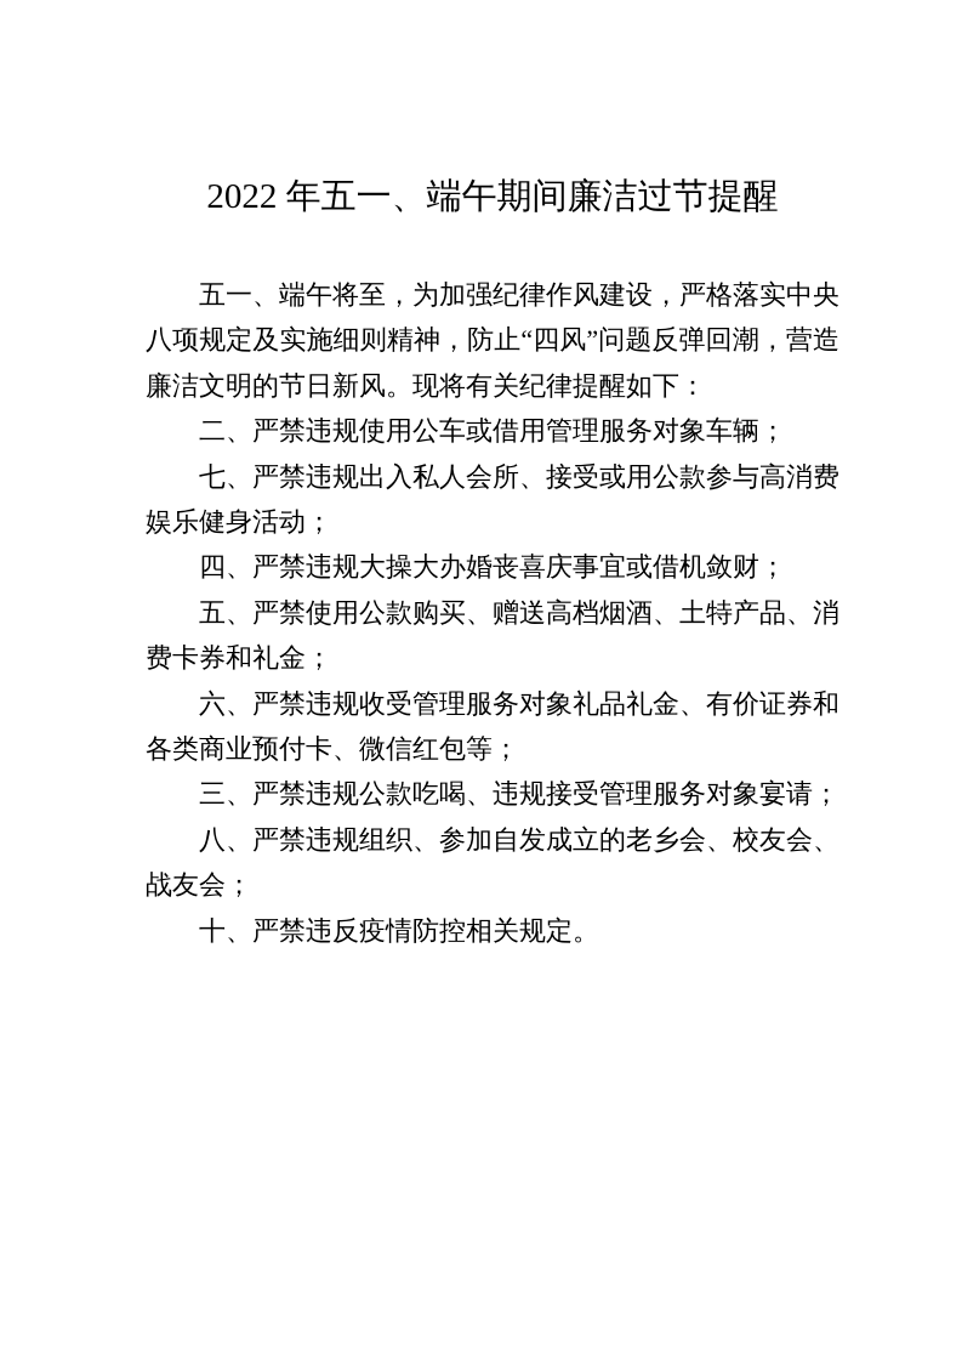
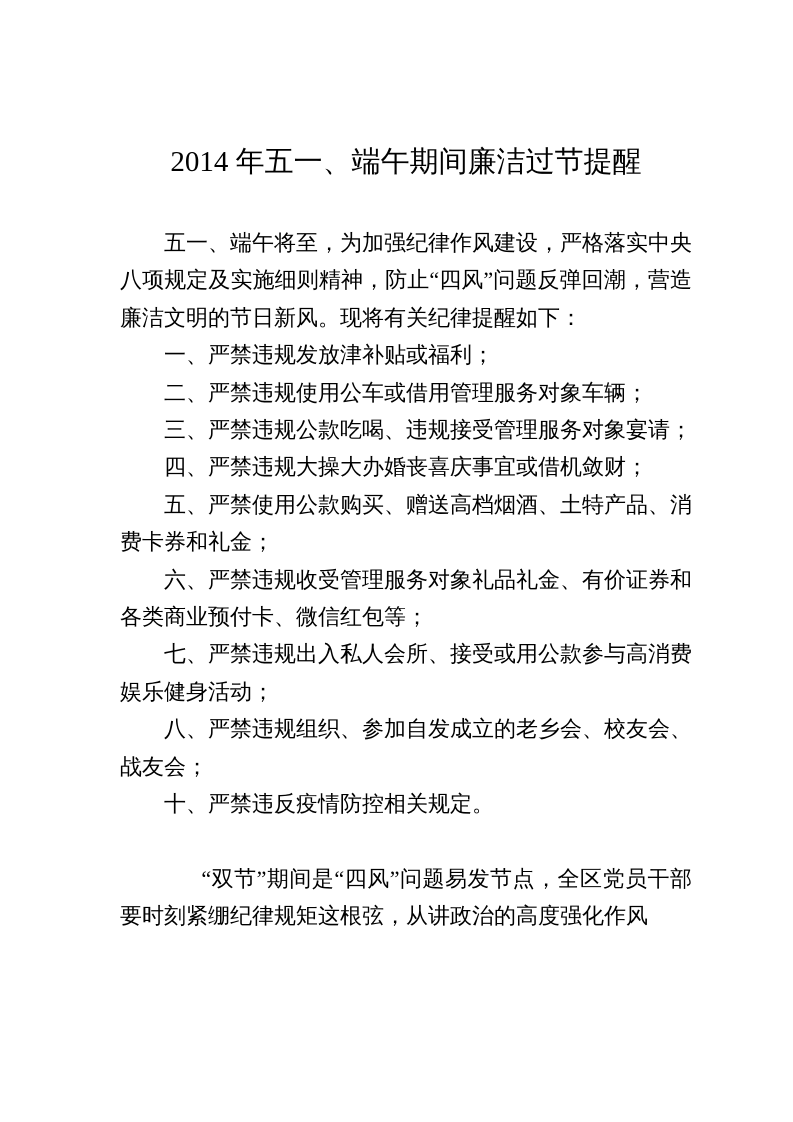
- 2022 年五一、端午期间廉洁过节提醒
+ 2014 年五一、端午期间廉洁过节提醒
  五一、端午将至，为加强纪律作风建设，严格落实中央八项规定及实施细则精神，防止“四风”问题反弹回潮，营造廉洁文明的节日新风。现将有关纪律提醒如下：
+ 一、严禁违规发放津补贴或福利；
  二、严禁违规使用公车或借用管理服务对象车辆；
- 七、严禁违规出入私人会所、接受或用公款参与高消费娱乐健身活动；
+ 三、严禁违规公款吃喝、违规接受管理服务对象宴请；
  四、严禁违规大操大办婚丧喜庆事宜或借机敛财；
  五、严禁使用公款购买、赠送高档烟酒、土特产品、消费卡券和礼金；
  六、严禁违规收受管理服务对象礼品礼金、有价证券和各类商业预付卡、微信红包等；
- 三、严禁违规公款吃喝、违规接受管理服务对象宴请；
+ 七、严禁违规出入私人会所、接受或用公款参与高消费娱乐健身活动；
  八、严禁违规组织、参加自发成立的老乡会、校友会、战友会；
  十、严禁违反疫情防控相关规定。
+ “双节”期间是“四风”问题易发节点，全区党员干部要时刻紧绷纪律规矩这根弦，从讲政治的高度强化作风
